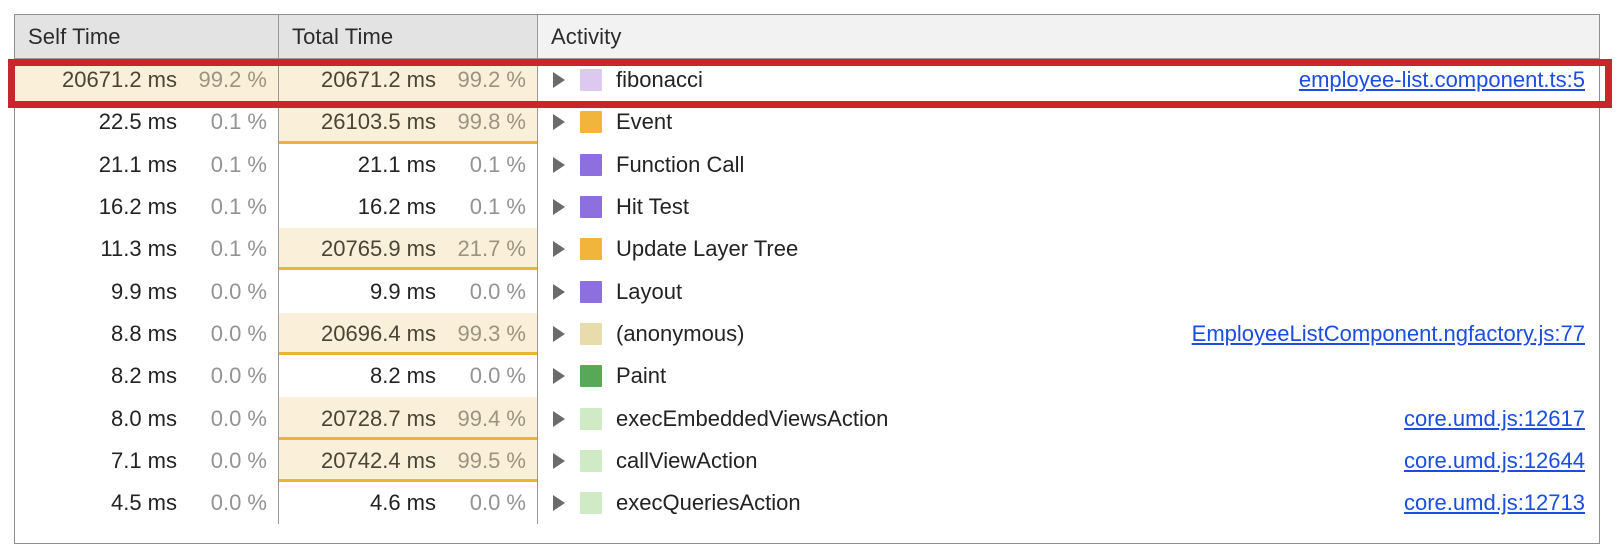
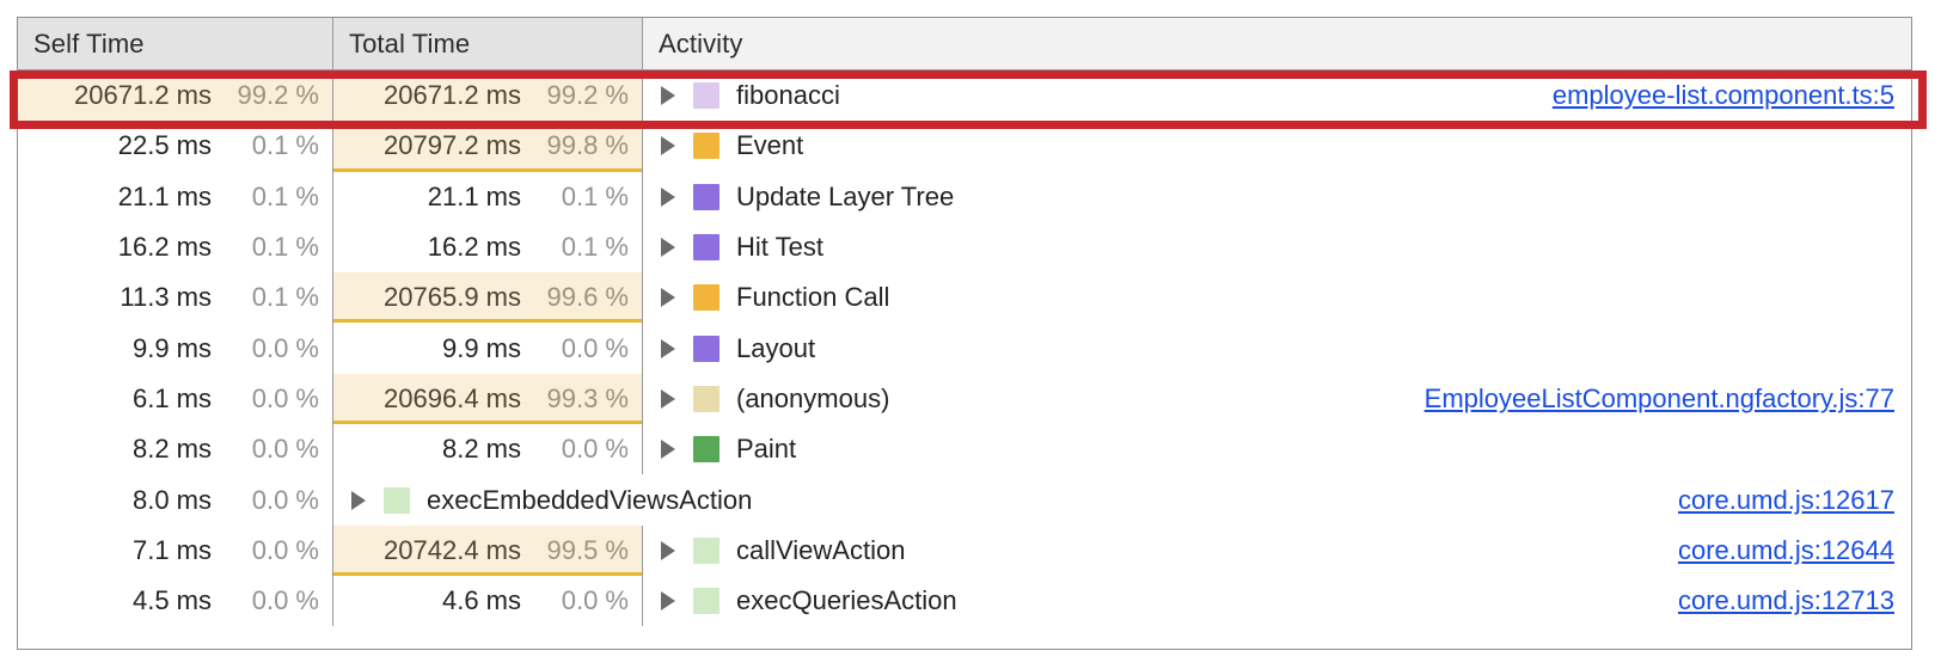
  Self Time
  Total Time
  Activity
  20671.2 ms
  99.2 %
  20671.2 ms
  99.2 %
  fibonacci
  employee-list.component.ts:5
  22.5 ms
  0.1 %
- 26103.5 ms
+ 20797.2 ms
  99.8 %
  Event
  21.1 ms
  0.1 %
  21.1 ms
  0.1 %
- Function Call
+ Update Layer Tree
  16.2 ms
  0.1 %
  16.2 ms
  0.1 %
  Hit Test
  11.3 ms
  0.1 %
  20765.9 ms
- 21.7 %
+ 99.6 %
- Update Layer Tree
+ Function Call
  9.9 ms
  0.0 %
  9.9 ms
  0.0 %
  Layout
- 8.8 ms
+ 6.1 ms
  0.0 %
  20696.4 ms
  99.3 %
  (anonymous)
  EmployeeListComponent.ngfactory.js:77
  8.2 ms
  0.0 %
  8.2 ms
  0.0 %
  Paint
  8.0 ms
  0.0 %
- 20728.7 ms
- 99.4 %
  execEmbeddedViewsAction
  core.umd.js:12617
  7.1 ms
  0.0 %
  20742.4 ms
  99.5 %
  callViewAction
  core.umd.js:12644
  4.5 ms
  0.0 %
  4.6 ms
  0.0 %
  execQueriesAction
  core.umd.js:12713
